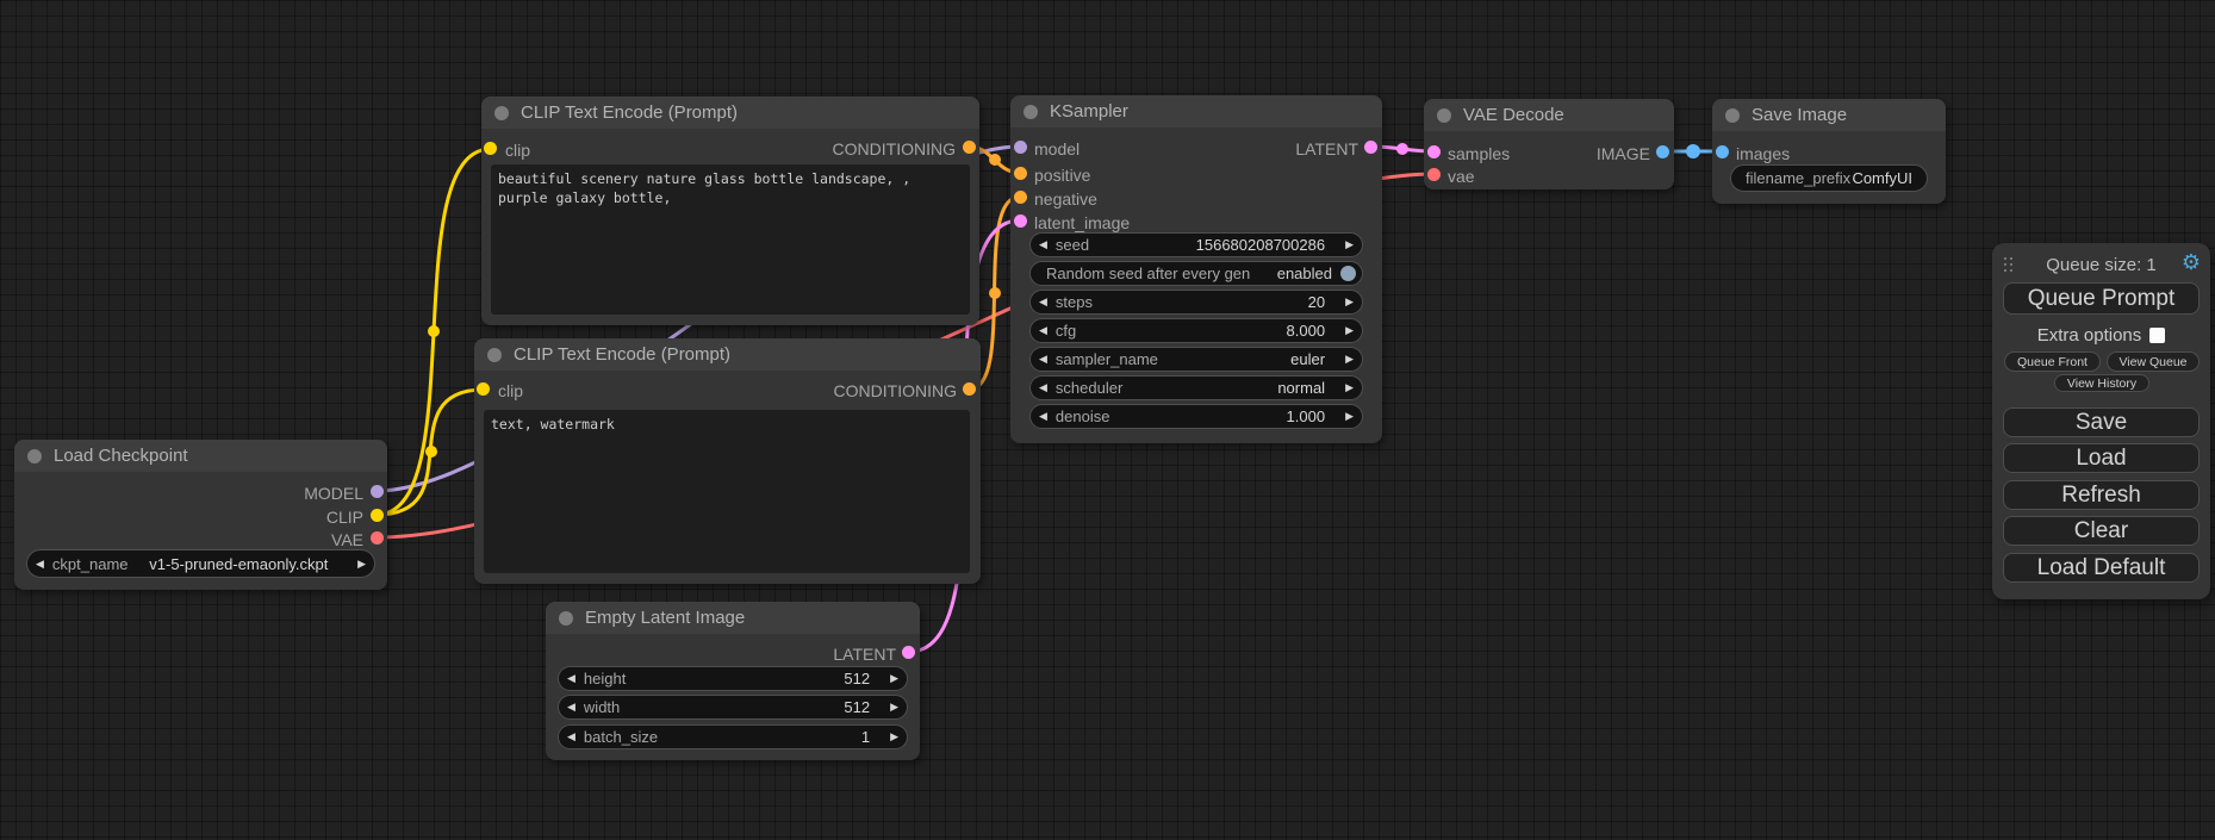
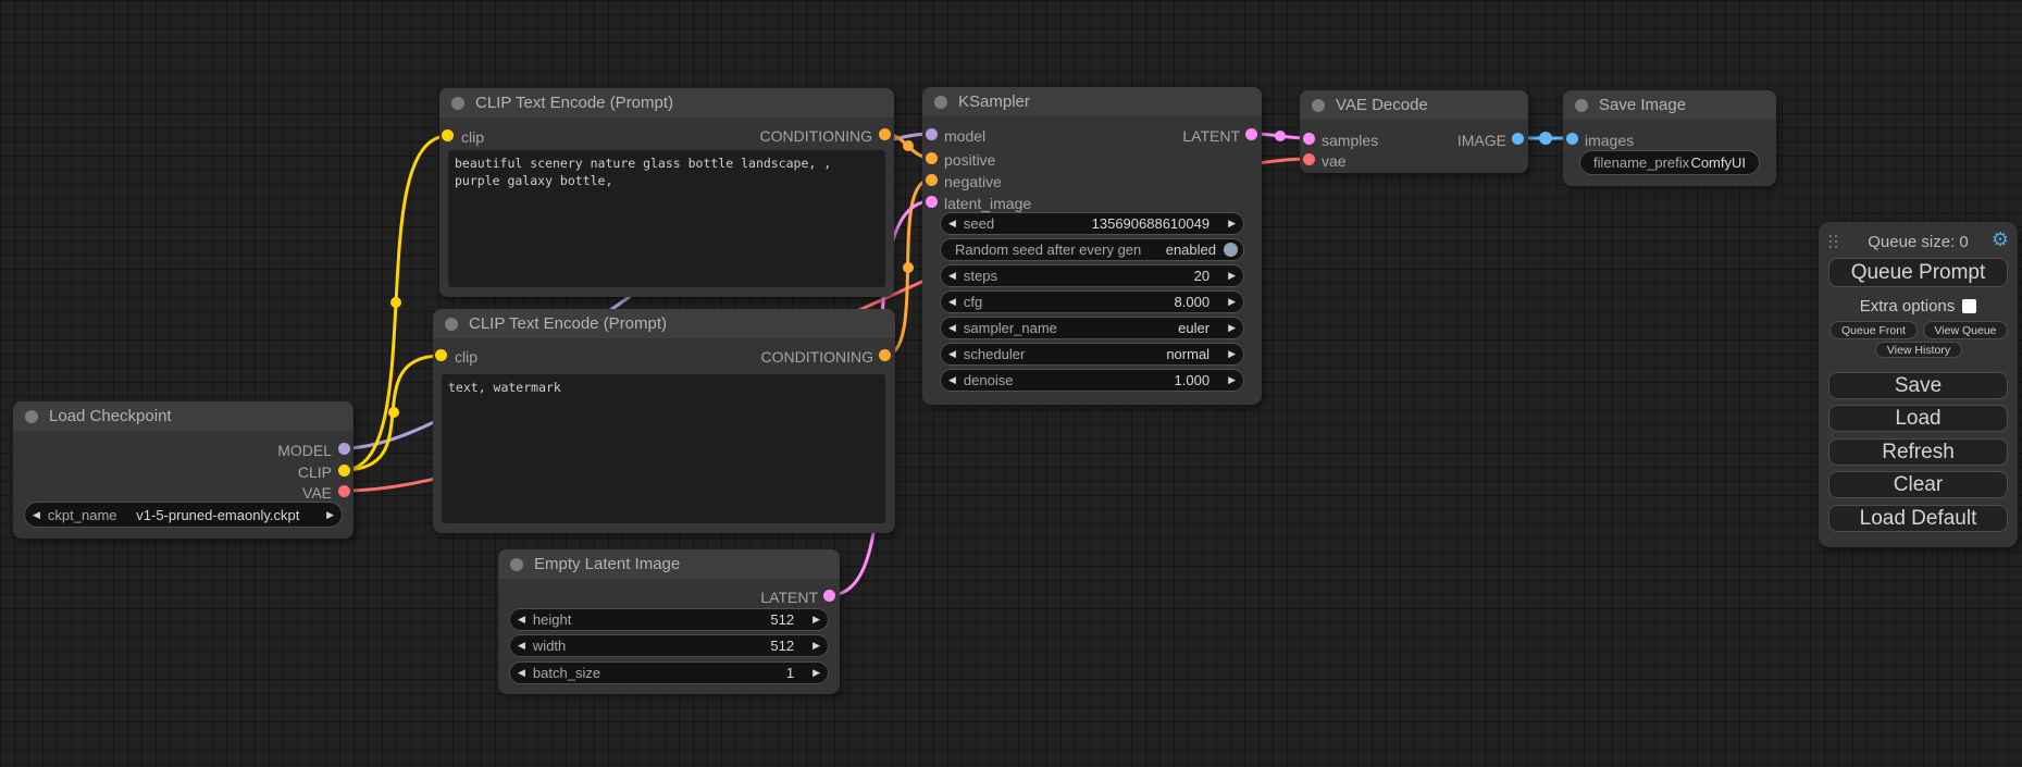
  CLIP Text Encode (Prompt)
  clip
  CONDITIONING
  beautiful scenery nature glass bottle landscape, , purple galaxy bottle,
  CLIP Text Encode (Prompt)
  clip
  CONDITIONING
  text, watermark
  KSampler
  model
  positive
  negative
  latent_image
  LATENT
  ◀
  seed
- 156680208700286
+ 135690688610049
  ▶
  Random seed after every gen
  enabled
  ◀
  steps
  20
  ▶
  ◀
  cfg
  8.000
  ▶
  ◀
  sampler_name
  euler
  ▶
  ◀
  scheduler
  normal
  ▶
  ◀
  denoise
  1.000
  ▶
  Load Checkpoint
  MODEL
  CLIP
  VAE
  ◀
  ckpt_name
  v1-5-pruned-emaonly.ckpt
  ▶
  Empty Latent Image
  LATENT
  ◀
  height
  512
  ▶
  ◀
  width
  512
  ▶
  ◀
  batch_size
  1
  ▶
  VAE Decode
  samples
  vae
  IMAGE
  Save Image
  images
  filename_prefix
  ComfyUI
- Queue size: 1
+ Queue size: 0
  ⚙
  Queue Prompt
  Extra options
  Queue Front
  View Queue
  View History
  Save
  Load
  Refresh
  Clear
  Load Default
